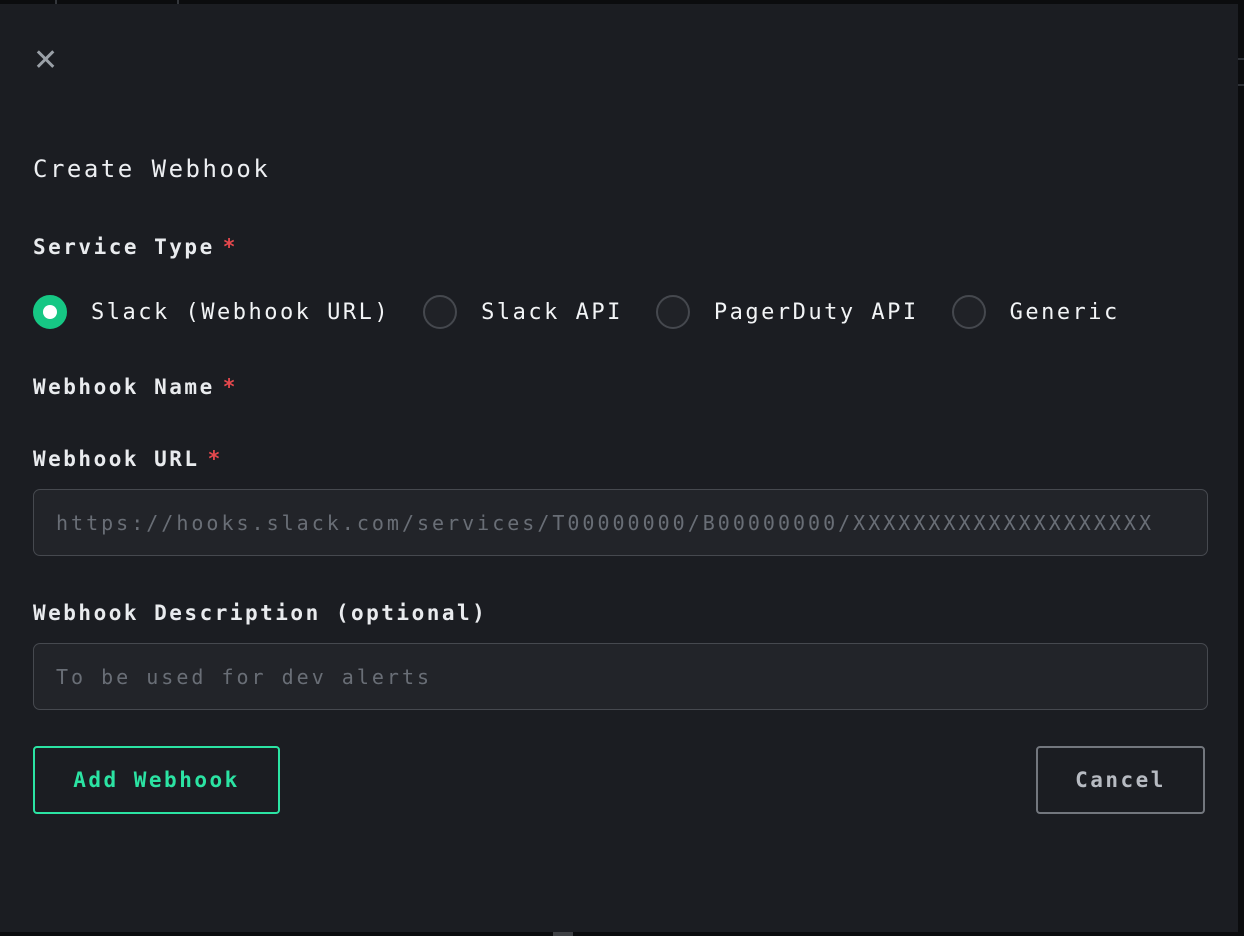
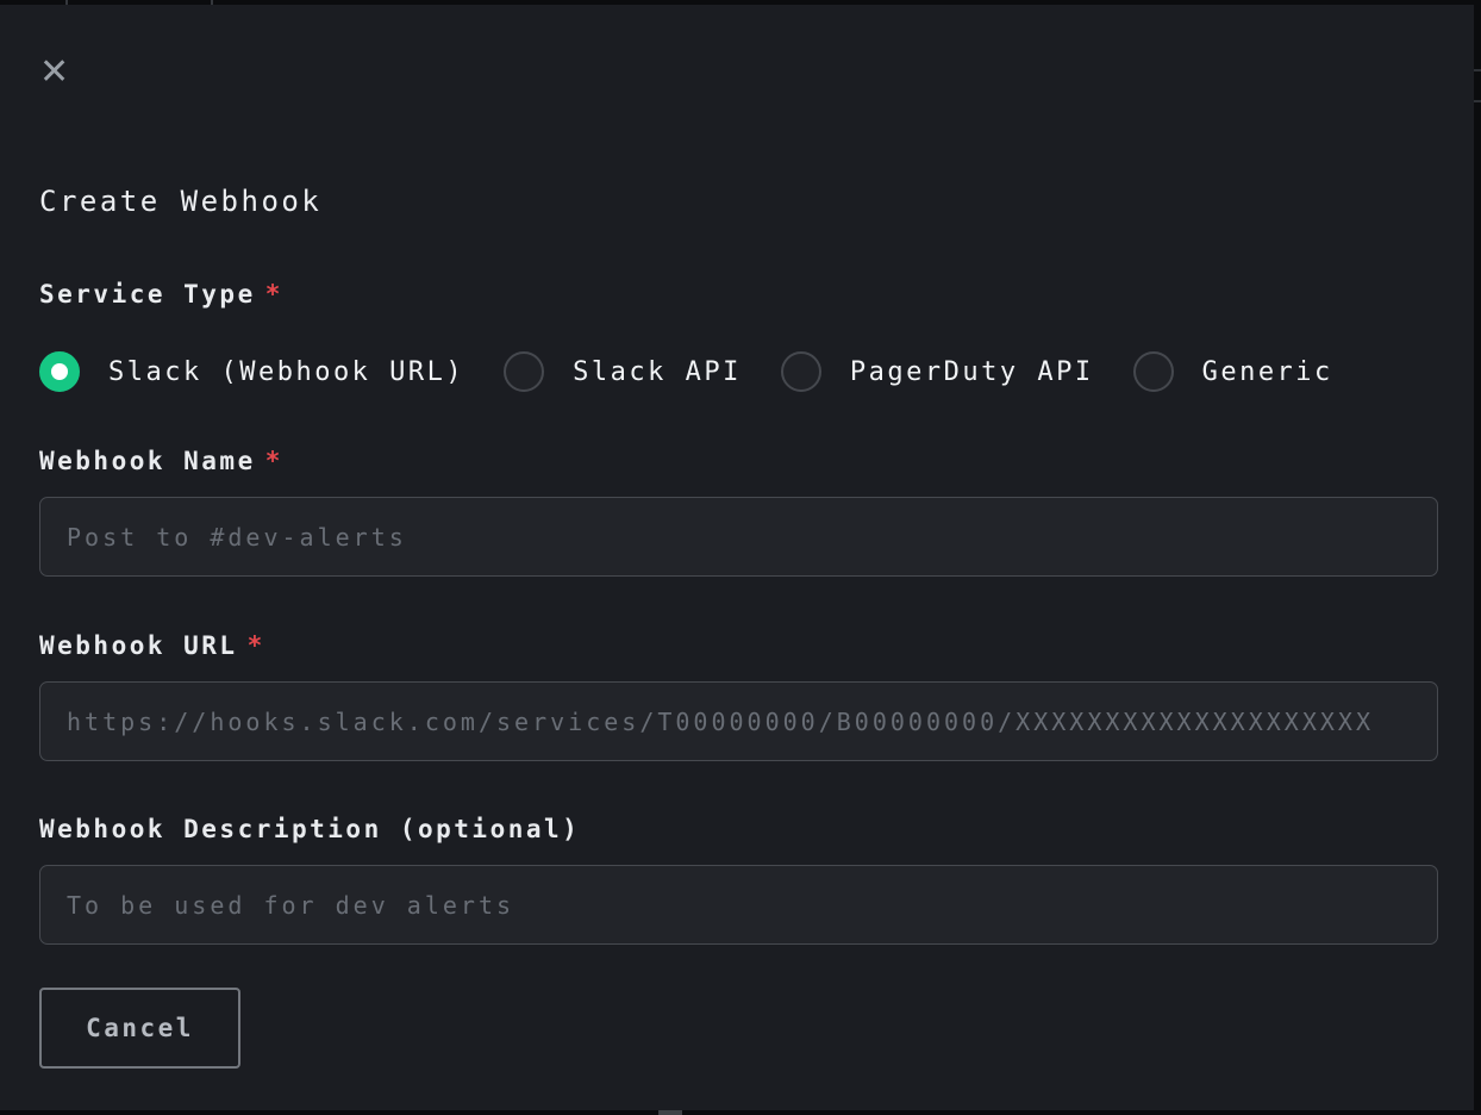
  ✕
  Create Webhook
  Service Type *
  Slack (Webhook URL)
  Slack API
  PagerDuty API
  Generic
  Webhook Name *
+ Post to #dev-alerts
  Webhook URL *
  https://hooks.slack.com/services/T00000000/B00000000/XXXXXXXXXXXXXXXXXXXX
  Webhook Description (optional)
  To be used for dev alerts
- Add Webhook
  Cancel
